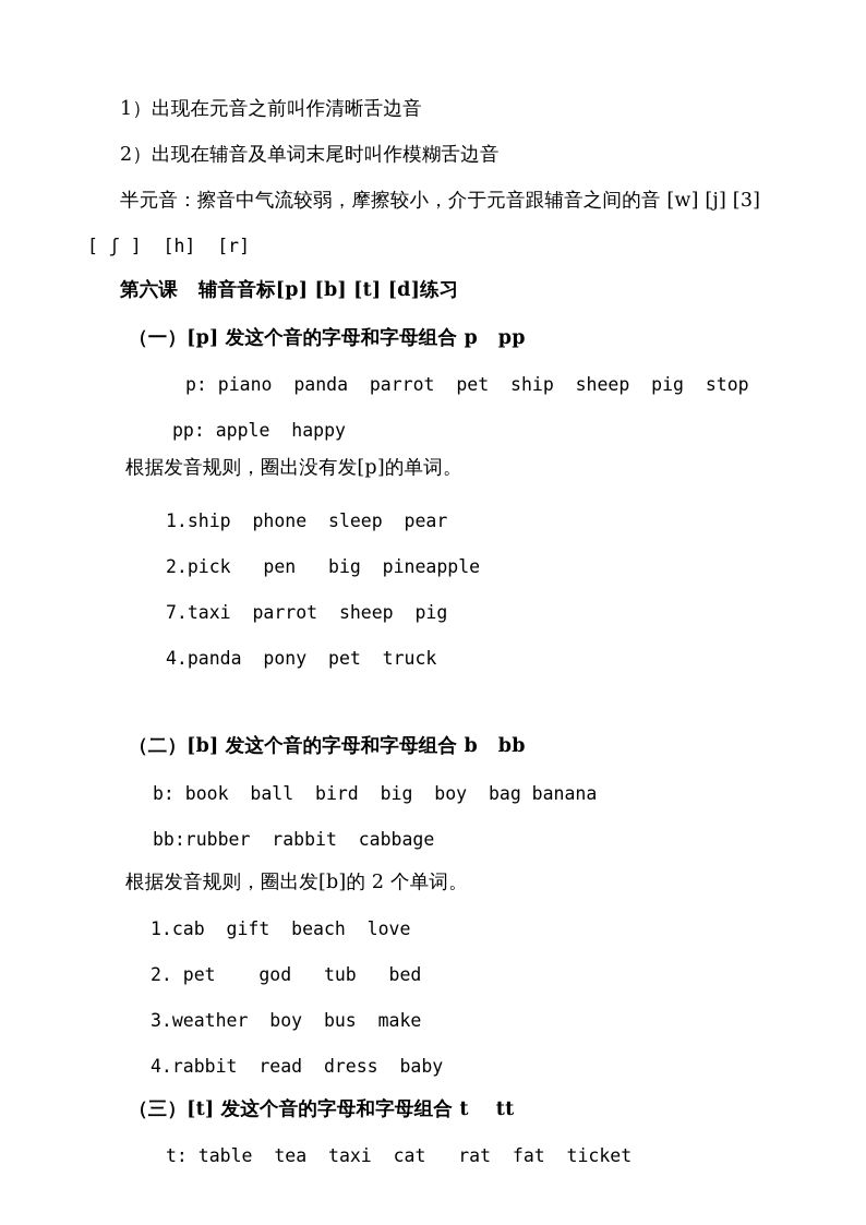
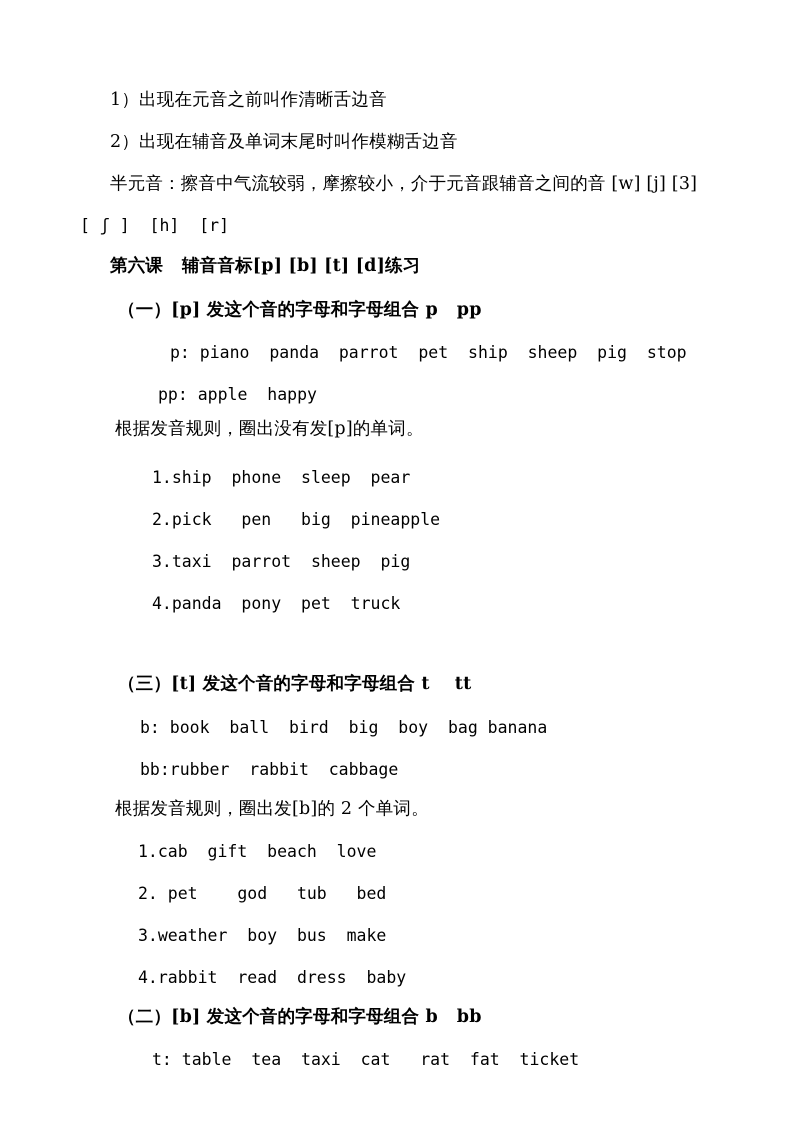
  1）出现在元音之前叫作清晰舌边音
  2）出现在辅音及单词末尾时叫作模糊舌边音
  半元音：擦音中气流较弱，摩擦较小，介于元音跟辅音之间的音 [w] [j] [3]
  [ ʃ ] [h] [r]
  第六课 辅音音标[p] [b] [t] [d]练习
  （一）[p] 发这个音的字母和字母组合 p pp
  p: piano panda parrot pet ship sheep pig stop
  pp: apple happy
  根据发音规则，圈出没有发[p]的单词。
  1.ship phone sleep pear
  2.pick pen big pineapple
- 7.taxi parrot sheep pig
+ 3.taxi parrot sheep pig
  4.panda pony pet truck
- （二）[b] 发这个音的字母和字母组合 b bb
+ （三）[t] 发这个音的字母和字母组合 t tt
  b: book ball bird big boy bag banana
  bb:rubber rabbit cabbage
  根据发音规则，圈出发[b]的 2 个单词。
  1.cab gift beach love
  2. pet god tub bed
  3.weather boy bus make
  4.rabbit read dress baby
- （三）[t] 发这个音的字母和字母组合 t tt
+ （二）[b] 发这个音的字母和字母组合 b bb
  t: table tea taxi cat rat fat ticket
